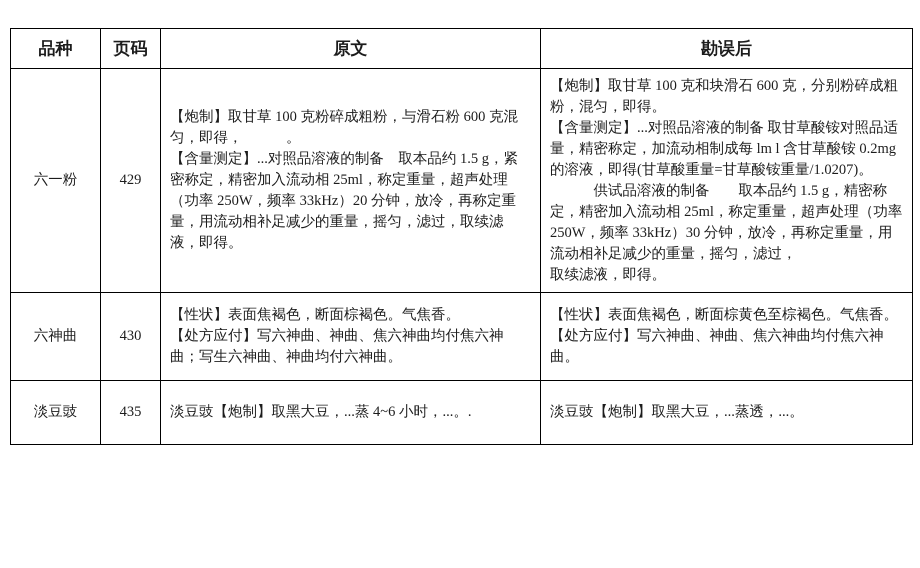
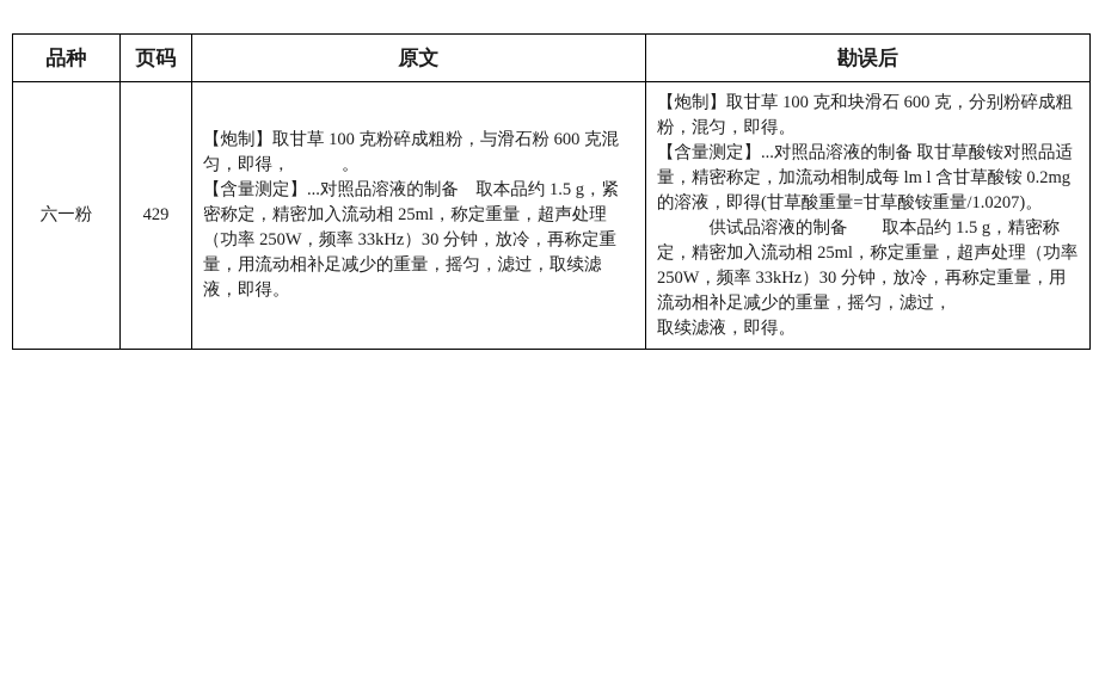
  品种	页码	原文	勘误后
- 六一粉	429	【炮制】取甘草 100 克粉碎成粗粉，与滑石粉 600 克混匀，即得， 。【含量测定】...对照品溶液的制备 取本品约 1.5 g，紧密称定，精密加入流动相 25ml，称定重量，超声处理（功率 250W，频率 33kHz）20 分钟，放冷，再称定重量，用流动相补足减少的重量，摇匀，滤过，取续滤液，即得。	【炮制】取甘草 100 克和块滑石 600 克，分别粉碎成粗粉，混匀，即得。【含量测定】...对照品溶液的制备 取甘草酸铵对照品适量，精密称定，加流动相制成每 lm l 含甘草酸铵 0.2mg 的溶液，即得(甘草酸重量=甘草酸铵重量/1.0207)。 供试品溶液的制备 取本品约 1.5 g，精密称定，精密加入流动相 25ml，称定重量，超声处理（功率 250W，频率 33kHz）30 分钟，放冷，再称定重量，用流动相补足减少的重量，摇匀，滤过，取续滤液，即得。
+ 六一粉	429	【炮制】取甘草 100 克粉碎成粗粉，与滑石粉 600 克混匀，即得， 。【含量测定】...对照品溶液的制备 取本品约 1.5 g，紧密称定，精密加入流动相 25ml，称定重量，超声处理（功率 250W，频率 33kHz）30 分钟，放冷，再称定重量，用流动相补足减少的重量，摇匀，滤过，取续滤液，即得。	【炮制】取甘草 100 克和块滑石 600 克，分别粉碎成粗粉，混匀，即得。【含量测定】...对照品溶液的制备 取甘草酸铵对照品适量，精密称定，加流动相制成每 lm l 含甘草酸铵 0.2mg 的溶液，即得(甘草酸重量=甘草酸铵重量/1.0207)。 供试品溶液的制备 取本品约 1.5 g，精密称定，精密加入流动相 25ml，称定重量，超声处理（功率 250W，频率 33kHz）30 分钟，放冷，再称定重量，用流动相补足减少的重量，摇匀，滤过，取续滤液，即得。
- 六神曲	430	【性状】表面焦褐色，断面棕褐色。气焦香。【处方应付】写六神曲、神曲、焦六神曲均付焦六神曲；写生六神曲、神曲均付六神曲。	【性状】表面焦褐色，断面棕黄色至棕褐色。气焦香。【处方应付】写六神曲、神曲、焦六神曲均付焦六神曲。
- 淡豆豉	435	淡豆豉【炮制】取黑大豆，...蒸 4~6 小时，...。.	淡豆豉【炮制】取黑大豆，...蒸透，...。
